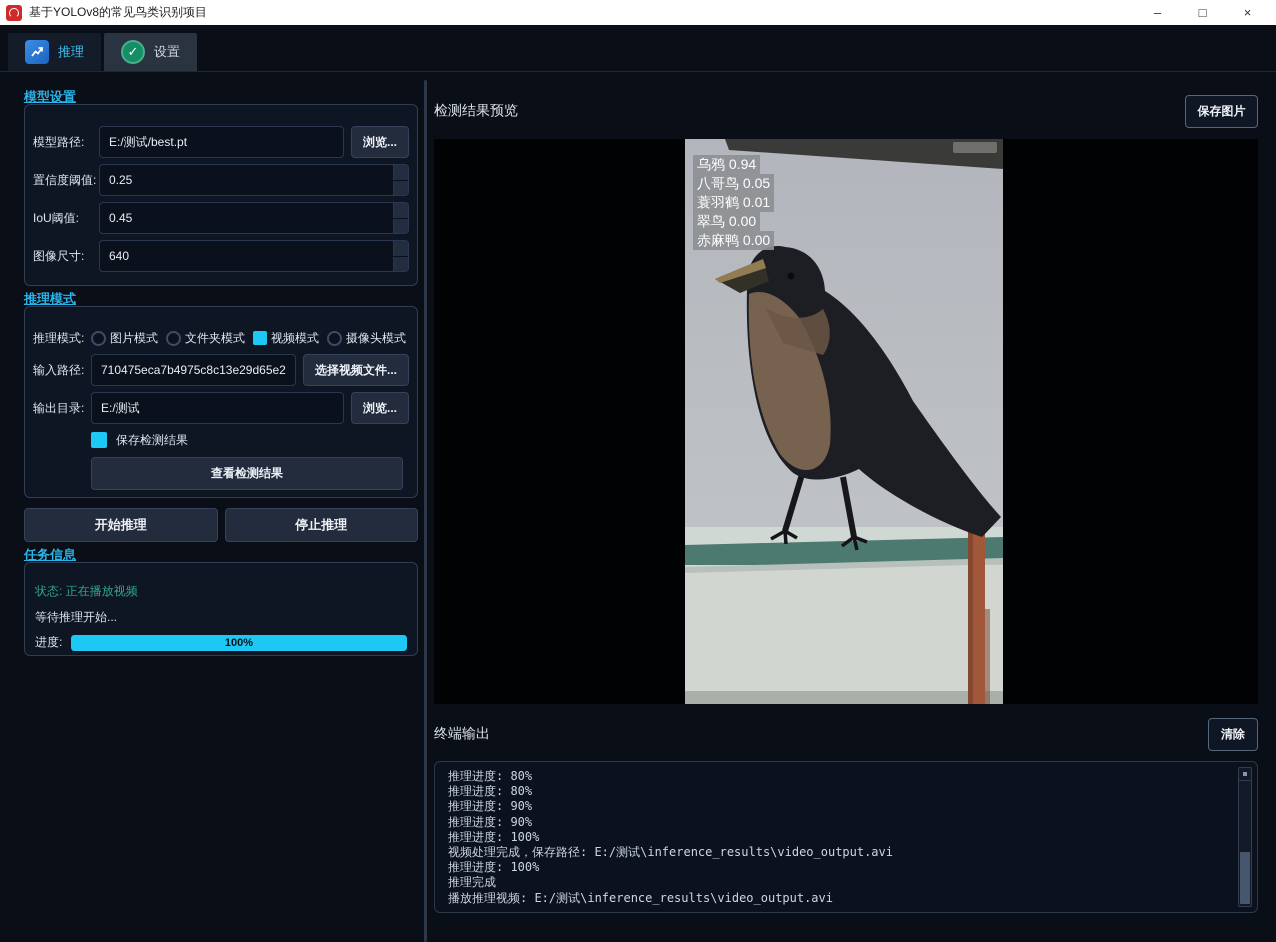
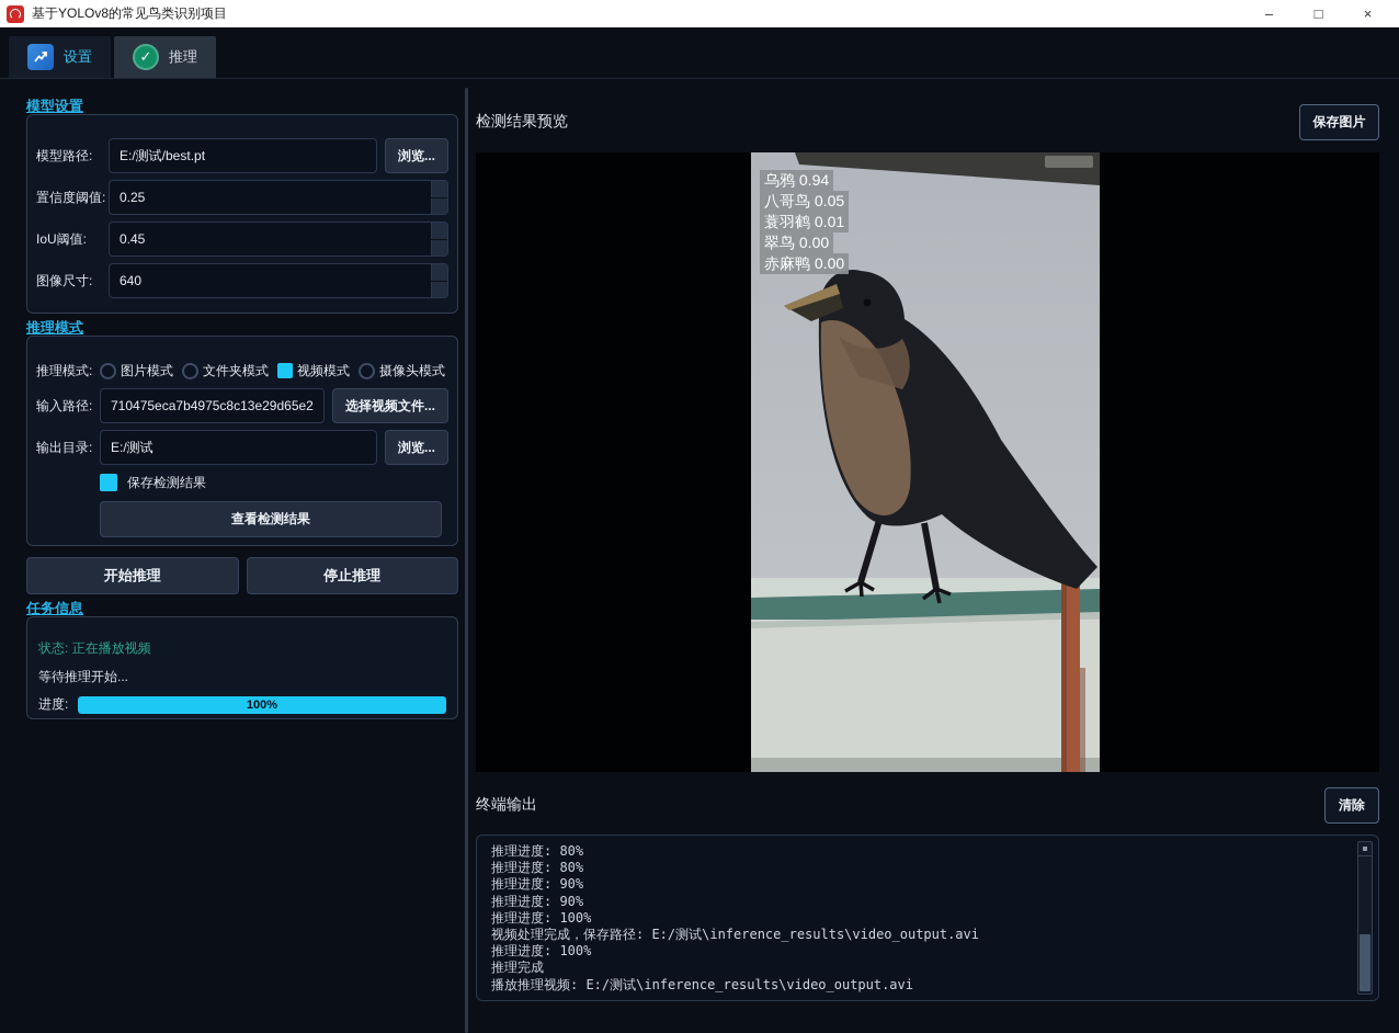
  基于YOLOv8的常见鸟类识别项目
  –
  □
  ×
- 推理
+ 设置
  ✓
- 设置
+ 推理
  模型设置
  模型路径:
  E:/测试/best.pt
  浏览...
  置信度阈值:
  0.25
  IoU阈值:
  0.45
  图像尺寸:
  640
  推理模式
  推理模式:
  图片模式
  文件夹模式
  视频模式
  摄像头模式
  输入路径:
  710475eca7b4975c8c13e29d65e2
  选择视频文件...
  输出目录:
  E:/测试
  浏览...
  保存检测结果
  查看检测结果
  开始推理
  停止推理
  任务信息
  状态: 正在播放视频
  等待推理开始...
  进度:
  100%
  检测结果预览
  保存图片
  乌鸦 0.94
  八哥鸟 0.05
  蓑羽鹤 0.01
  翠鸟 0.00
  赤麻鸭 0.00
  终端输出
  清除
  推理进度: 80%
  推理进度: 80%
  推理进度: 90%
  推理进度: 90%
  推理进度: 100%
  视频处理完成，保存路径: E:/测试\inference_results\video_output.avi
  推理进度: 100%
  推理完成
  播放推理视频: E:/测试\inference_results\video_output.avi
